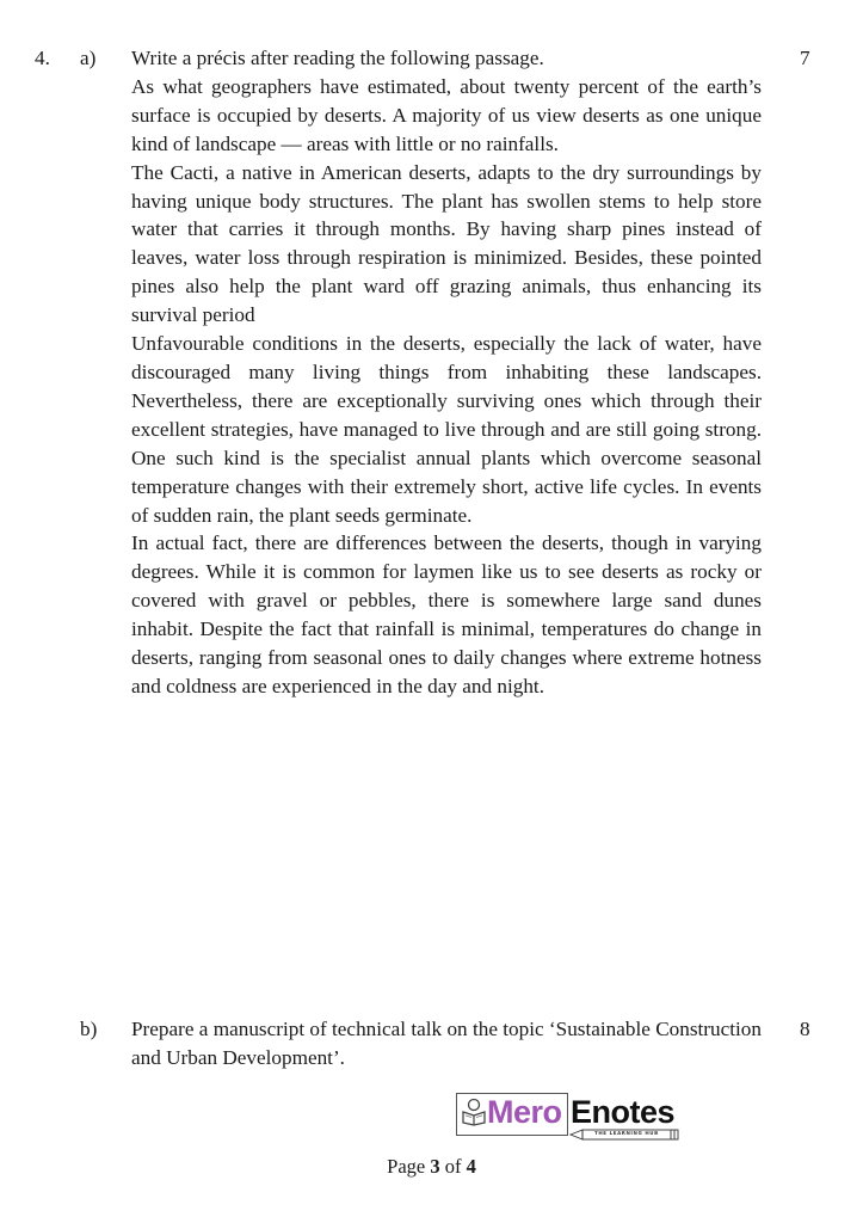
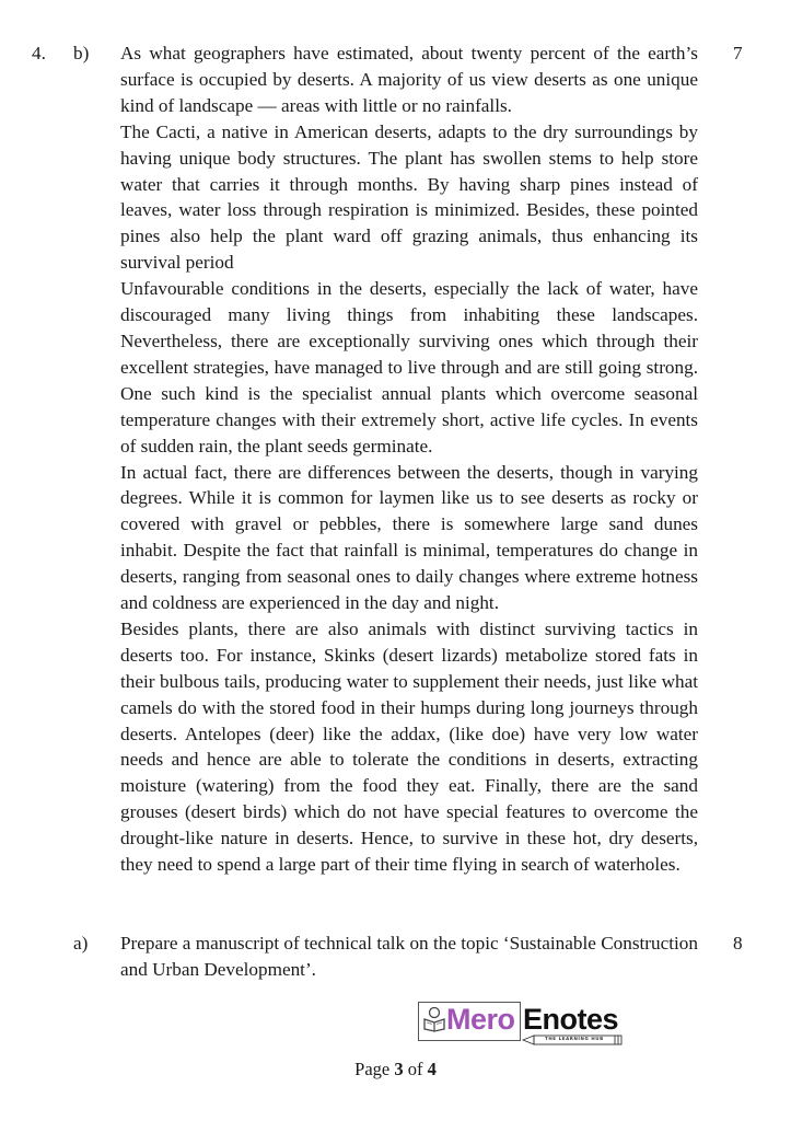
  4.
- a)
+ b)
  7
- Write a précis after reading the following passage.
  As what geographers have estimated, about twenty percent of the earth’s surface is occupied by deserts. A majority of us view deserts as one unique kind of landscape — areas with little or no rainfalls.
  The Cacti, a native in American deserts, adapts to the dry surroundings by having unique body structures. The plant has swollen stems to help store water that carries it through months. By having sharp pines instead of leaves, water loss through respiration is minimized. Besides, these pointed pines also help the plant ward off grazing animals, thus enhancing its survival period
  Unfavourable conditions in the deserts, especially the lack of water, have discouraged many living things from inhabiting these landscapes. Nevertheless, there are exceptionally surviving ones which through their excellent strategies, have managed to live through and are still going strong. One such kind is the specialist annual plants which overcome seasonal temperature changes with their extremely short, active life cycles. In events of sudden rain, the plant seeds germinate.
  In actual fact, there are differences between the deserts, though in varying degrees. While it is common for laymen like us to see deserts as rocky or covered with gravel or pebbles, there is somewhere large sand dunes inhabit. Despite the fact that rainfall is minimal, temperatures do change in deserts, ranging from seasonal ones to daily changes where extreme hotness and coldness are experienced in the day and night.
+ Besides plants, there are also animals with distinct surviving tactics in deserts too. For instance, Skinks (desert lizards) metabolize stored fats in their bulbous tails, producing water to supplement their needs, just like what camels do with the stored food in their humps during long journeys through deserts. Antelopes (deer) like the addax, (like doe) have very low water needs and hence are able to tolerate the conditions in deserts, extracting moisture (watering) from the food they eat. Finally, there are the sand grouses (desert birds) which do not have special features to overcome the drought-like nature in deserts. Hence, to survive in these hot, dry deserts, they need to spend a large part of their time flying in search of waterholes.
- b)
+ a)
  8
  Prepare a manuscript of technical talk on the topic ‘Sustainable Construction and Urban Development’.
  Mero
  Enotes
  Page 3 of 4
